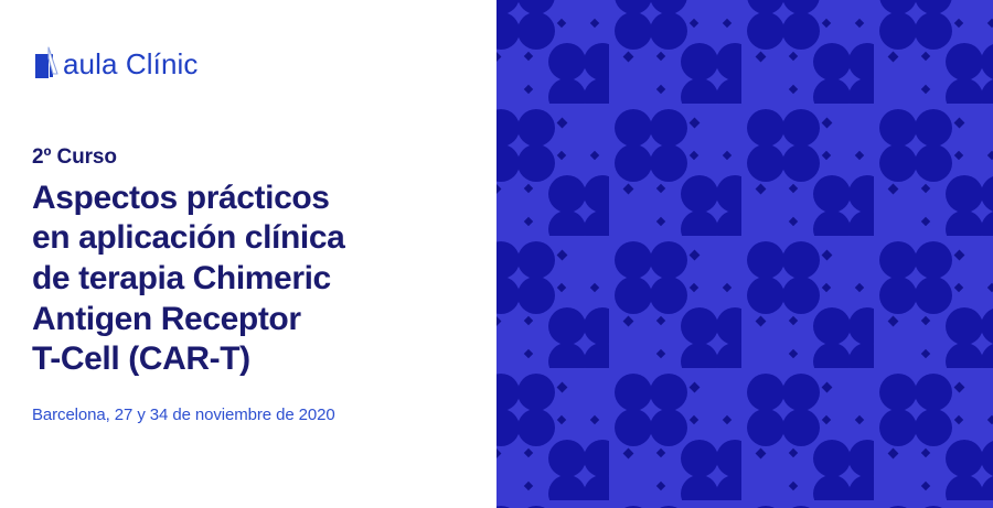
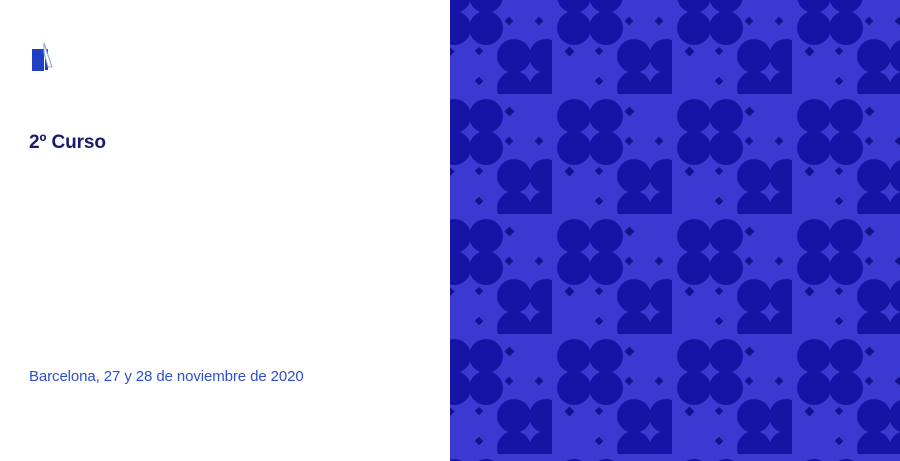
- aula Clínic
  2º Curso
- Aspectos prácticos
- en aplicación clínica
- de terapia Chimeric
- Antigen Receptor
- T-Cell (CAR-T)
- Barcelona, 27 y 34 de noviembre de 2020
+ Barcelona, 27 y 28 de noviembre de 2020
